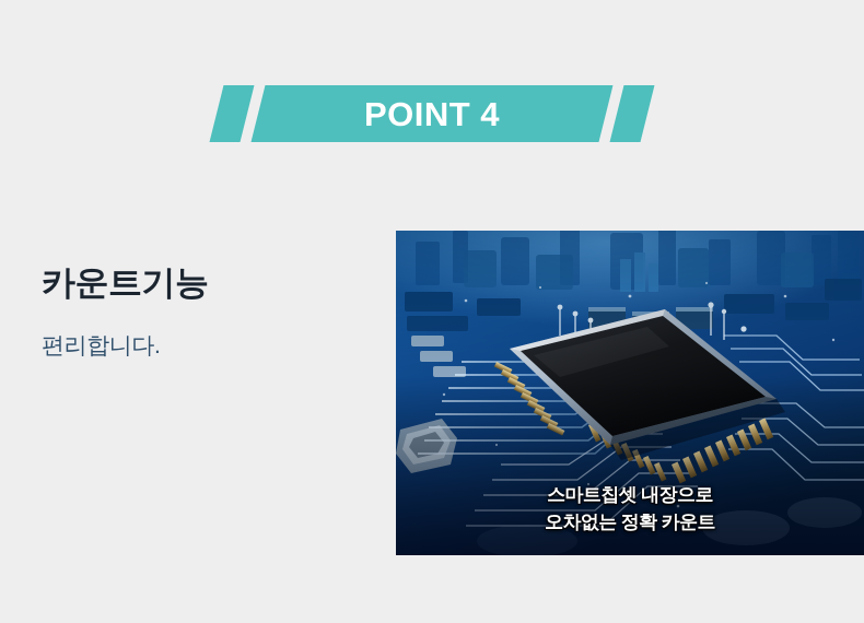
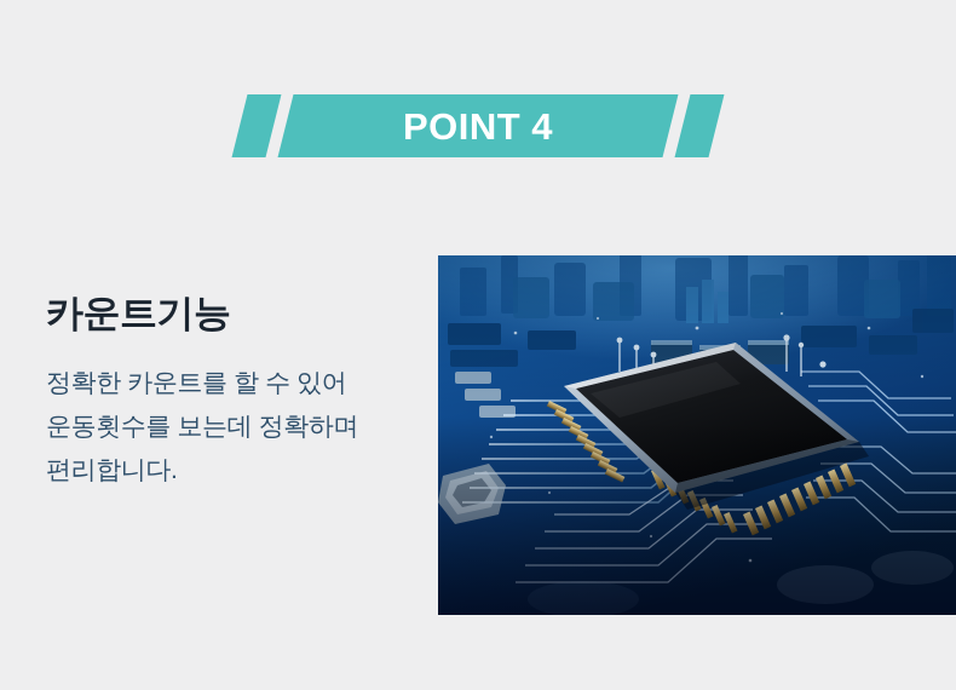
  POINT 4
  카운트기능
+ 정확한 카운트를 할 수 있어
+ 운동횟수를 보는데 정확하며
  편리합니다.
- 스마트칩셋 내장으로
- 오차없는 정확 카운트
